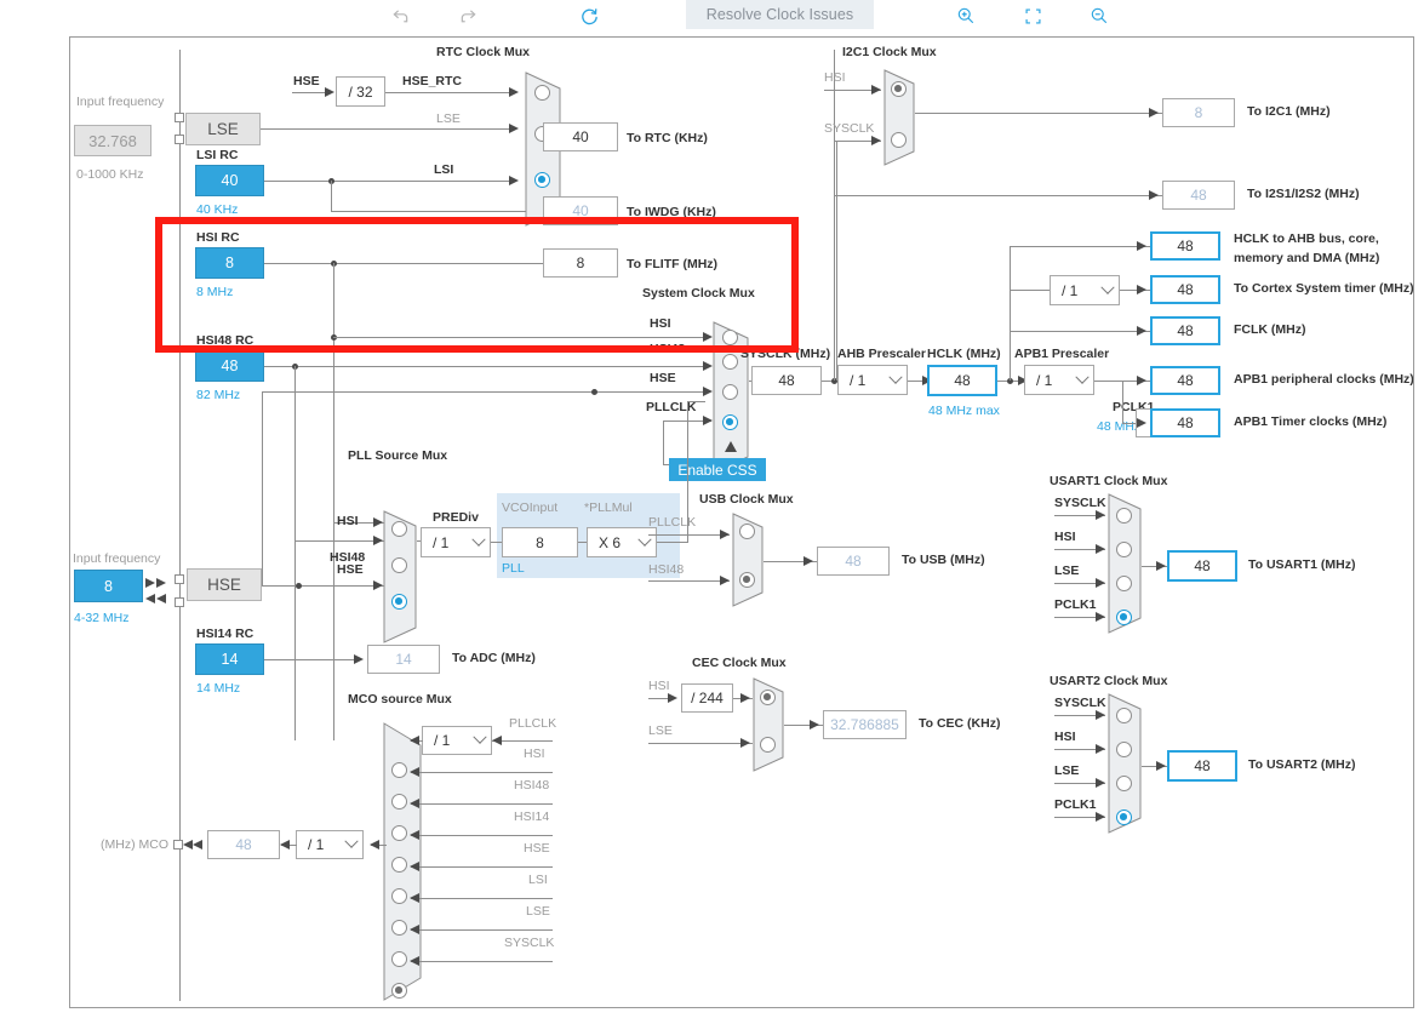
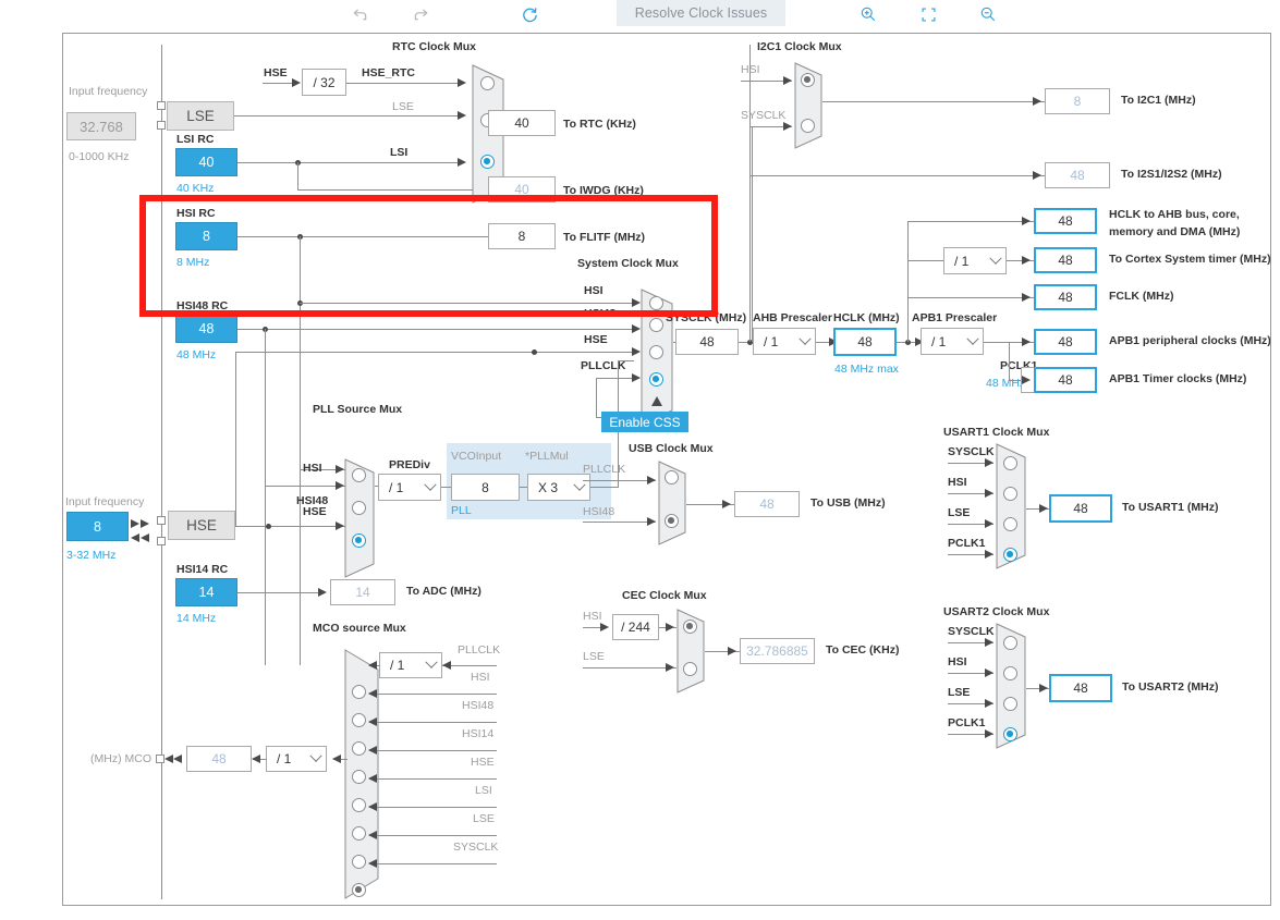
  Resolve Clock Issues
  Input frequency
  32.768
  0-1000 KHz
  LSE
  LSI RC
  40
  40 KHz
  RTC Clock Mux
  HSE
  / 32
  HSE_RTC
  LSE
  LSI
  40
  To RTC (KHz)
  40
  To IWDG (KHz)
  HSI RC
  8
  8 MHz
  8
  To FLITF (MHz)
  HSI48 RC
  48
- 82 MHz
+ 48 MHz
  System Clock Mux
  HSI
  HSI48
  HSE
  PLLCLK
  Enable CSS
  SYSCLK (MHz)
  48
  AHB Prescaler
  / 1
  HCLK (MHz)
  48
  48 MHz max
  48
  HCLK to AHB bus, core,
  memory and DMA (MHz)
  / 1
  48
  To Cortex System timer (MHz)
  48
  FCLK (MHz)
  APB1 Prescaler
  / 1
  PCLK1
  48
  APB1 peripheral clocks (MHz)
  48
  APB1 Timer clocks (MHz)
  I2C1 Clock Mux
  HSI
  SYSCLK
  8
  To I2C1 (MHz)
  48
  To I2S1/I2S2 (MHz)
  Input frequency
  8
- 4-32 MHz
+ 3-32 MHz
  HSE
  HSI14 RC
  14
  14 MHz
  14
  To ADC (MHz)
  PLL Source Mux
  HSI
  HSI48
  HSE
  PREDiv
  / 1
  VCOInput
  8
  *PLLMul
- X 6
+ X 3
  PLL
  USB Clock Mux
  PLLCLK
  HSI48
  48
  To USB (MHz)
  CEC Clock Mux
  HSI
  / 244
  LSE
  32.786885
  To CEC (KHz)
  USART1 Clock Mux
  SYSCLK
  HSI
  LSE
  PCLK1
  48
  To USART1 (MHz)
  USART2 Clock Mux
  SYSCLK
  HSI
  LSE
  PCLK1
  48
  To USART2 (MHz)
  MCO source Mux
  PLLCLK
  / 1
  HSI
  HSI48
  HSI14
  HSE
  LSI
  LSE
  SYSCLK
  / 1
  48
  (MHz) MCO
